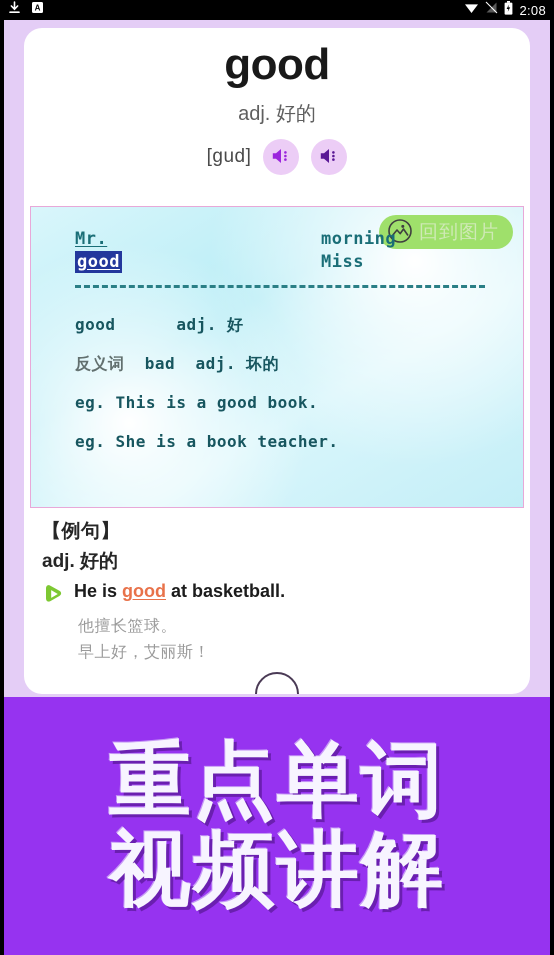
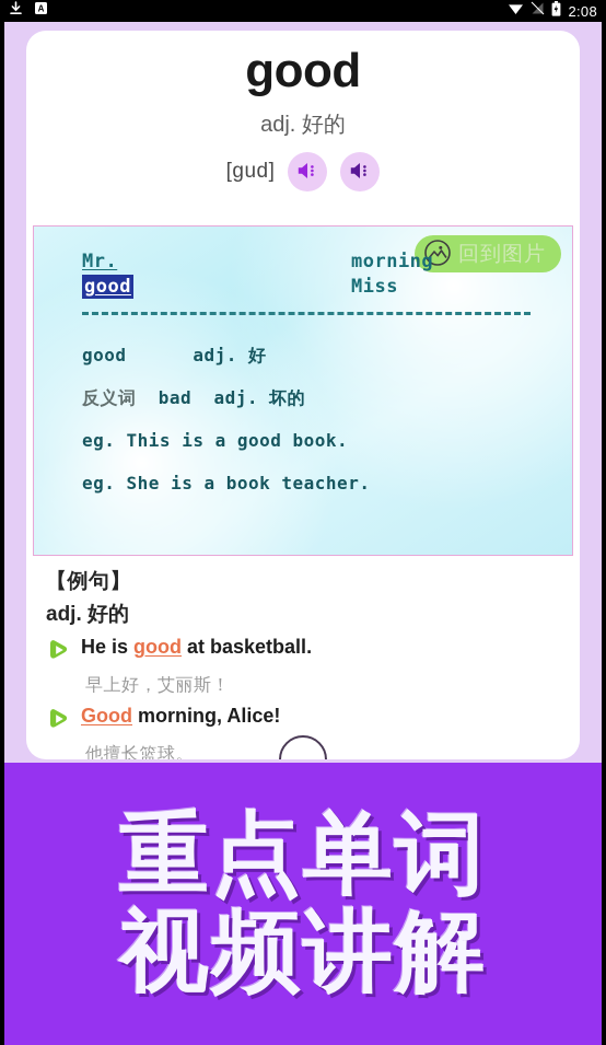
  A
  2:08
  good
  adj. 好的
  [gud]
  回到图片
  Mr.
  good
  morning
  Miss
  good adj. 好
  反义词 bad adj. 坏的
  eg. This is a good book.
  eg. She is a book teacher.
  【例句】
  adj. 好的
  He is good at basketball.
- 他擅长篮球。
+ 早上好，艾丽斯！
+ Good morning, Alice!
- 早上好，艾丽斯！
+ 他擅长篮球。
  重点单词
  视频讲解
